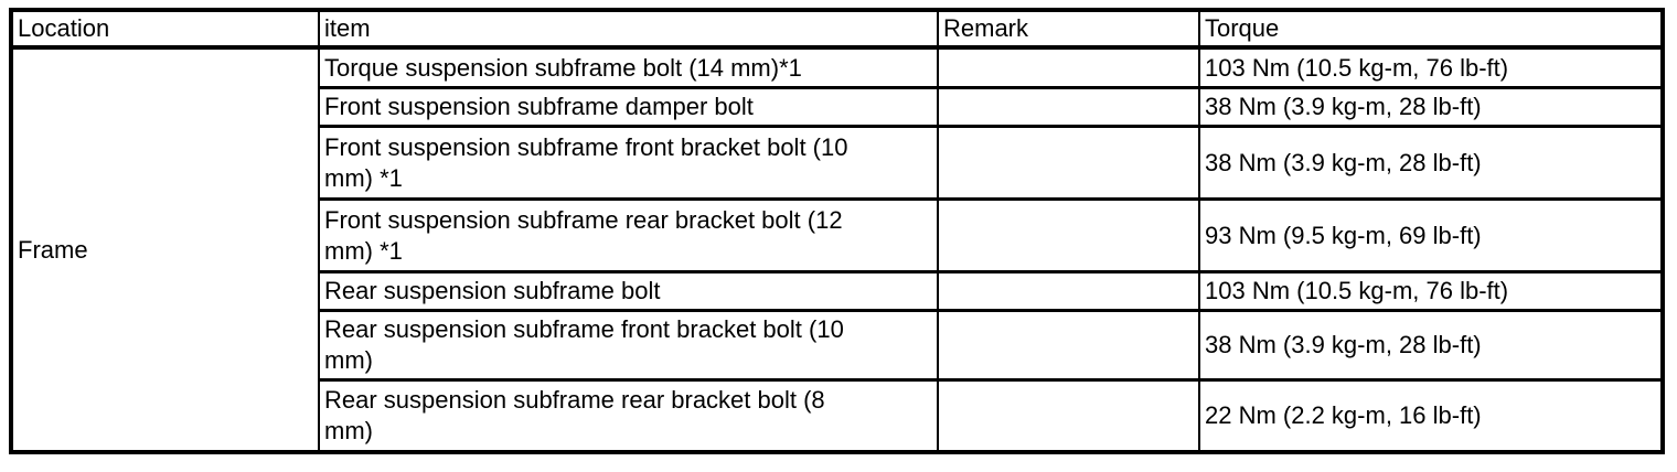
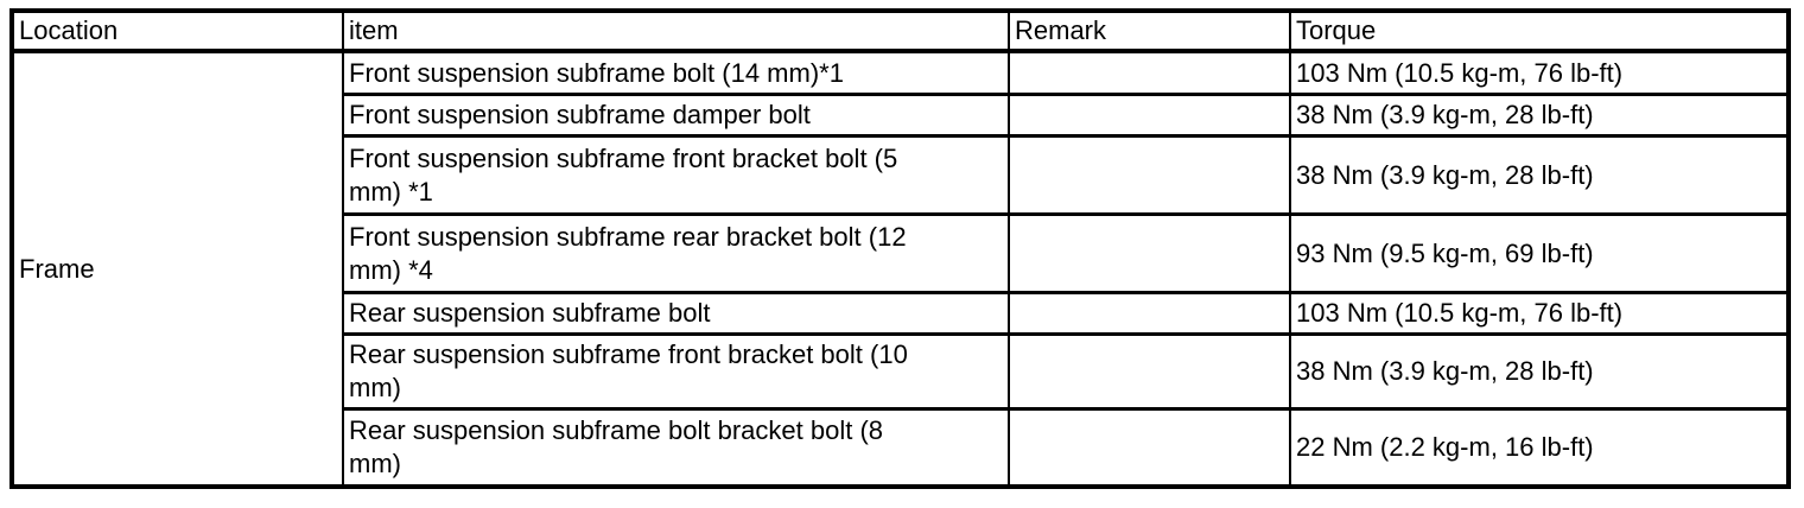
  Location	item	Remark	Torque
- Frame	Torque suspension subframe bolt (14 mm)*1		103 Nm (10.5 kg-m, 76 lb-ft)
+ Frame	Front suspension subframe bolt (14 mm)*1		103 Nm (10.5 kg-m, 76 lb-ft)
  Front suspension subframe damper bolt		38 Nm (3.9 kg-m, 28 lb-ft)
- Front suspension subframe front bracket bolt (10 mm) *1		38 Nm (3.9 kg-m, 28 lb-ft)
+ Front suspension subframe front bracket bolt (5 mm) *1		38 Nm (3.9 kg-m, 28 lb-ft)
- Front suspension subframe rear bracket bolt (12 mm) *1		93 Nm (9.5 kg-m, 69 lb-ft)
+ Front suspension subframe rear bracket bolt (12 mm) *4		93 Nm (9.5 kg-m, 69 lb-ft)
  Rear suspension subframe bolt		103 Nm (10.5 kg-m, 76 lb-ft)
  Rear suspension subframe front bracket bolt (10 mm)		38 Nm (3.9 kg-m, 28 lb-ft)
- Rear suspension subframe rear bracket bolt (8 mm)		22 Nm (2.2 kg-m, 16 lb-ft)
+ Rear suspension subframe bolt bracket bolt (8 mm)		22 Nm (2.2 kg-m, 16 lb-ft)
